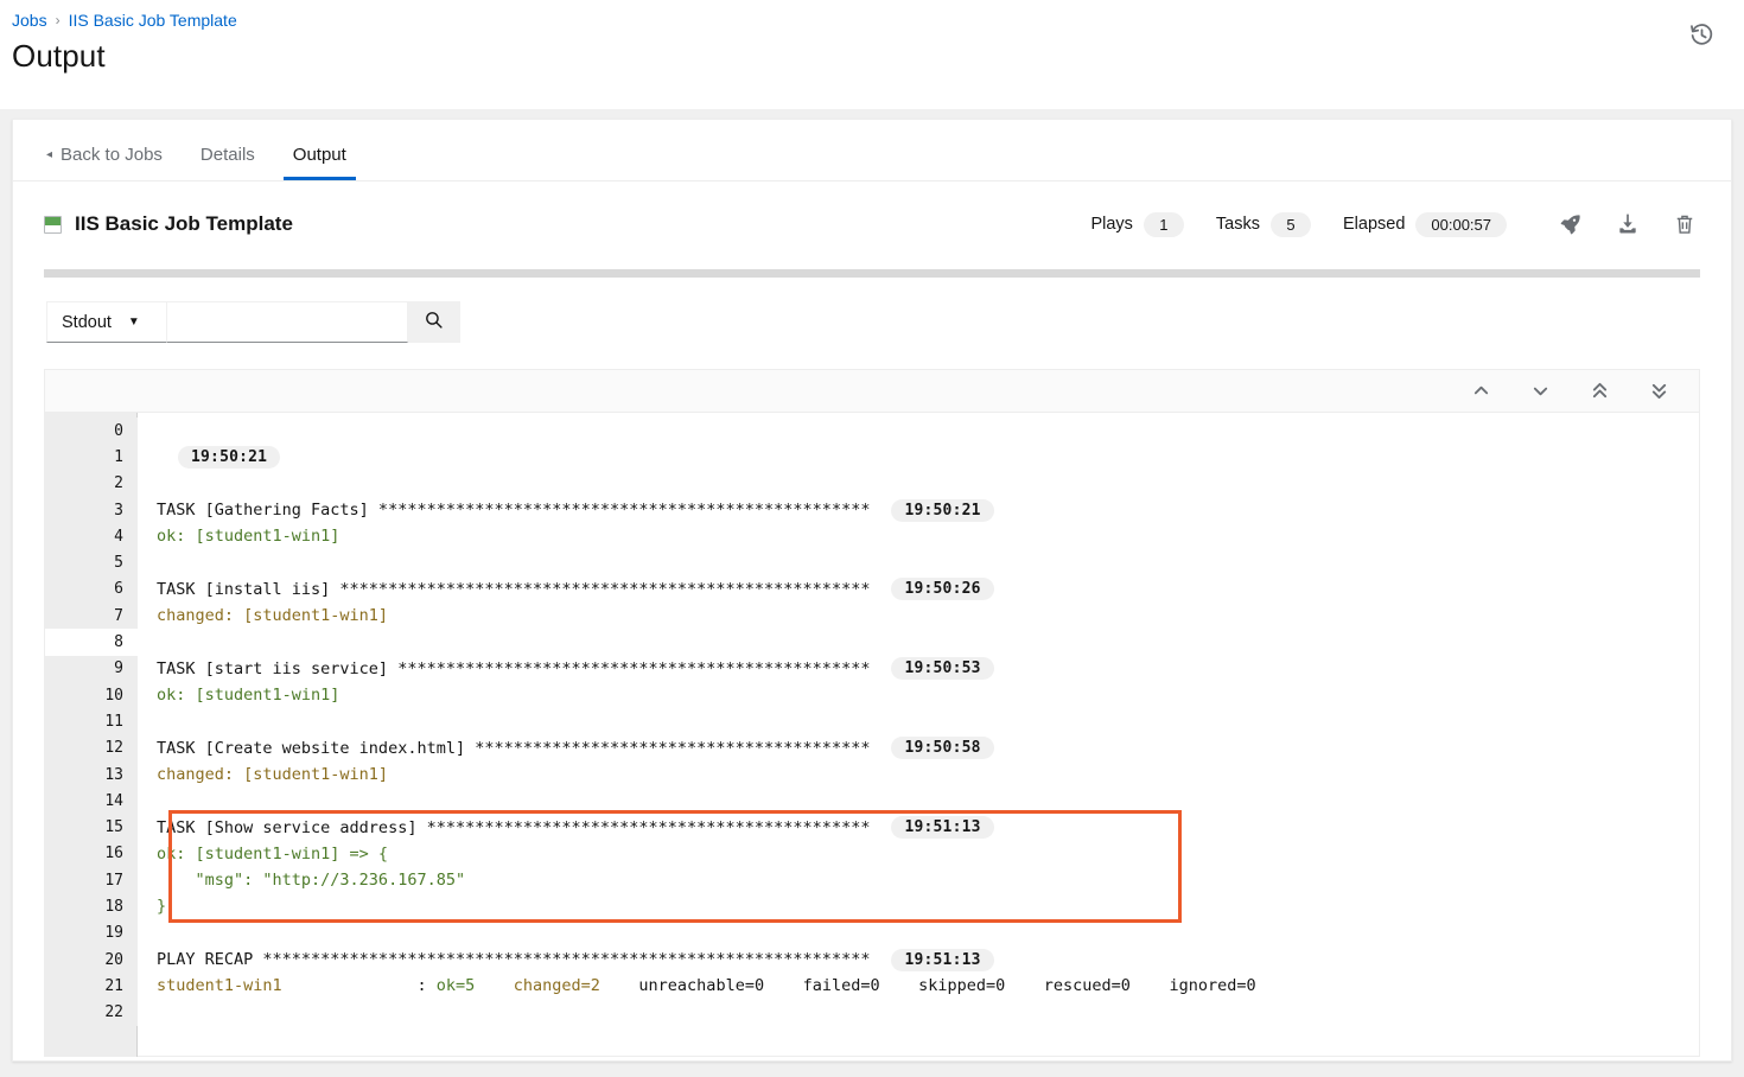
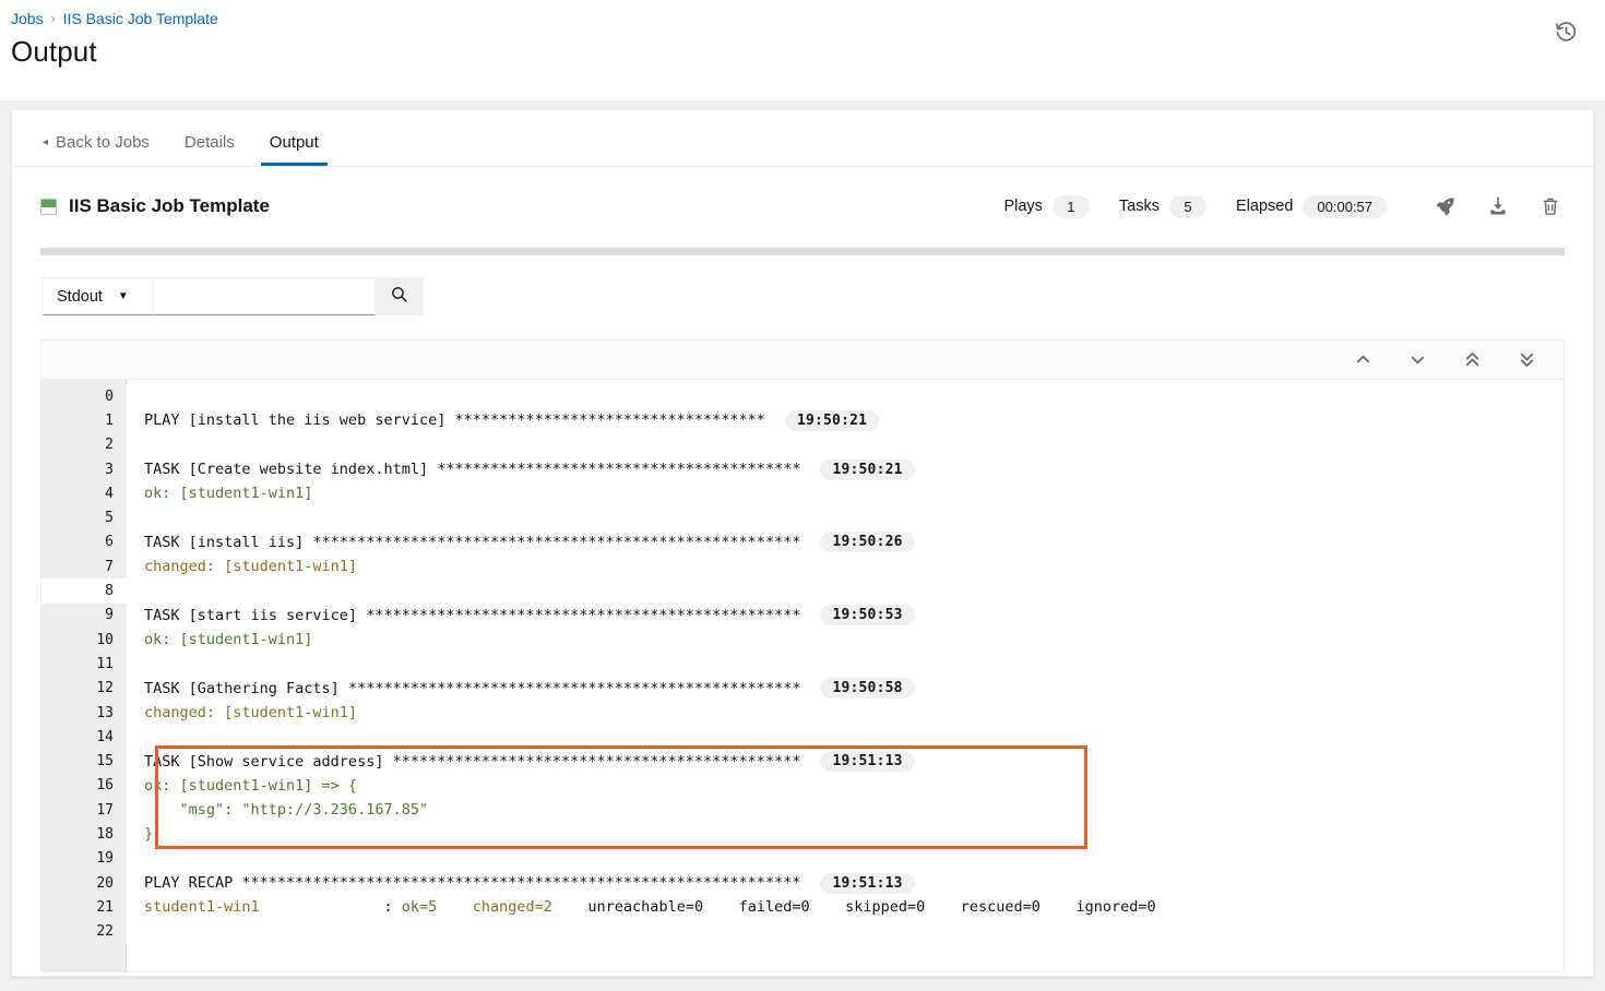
  Jobs
  ›
  IIS Basic Job Template
  Output
  ◂
  Back to Jobs
  Details
  Output
  IIS Basic Job Template
  Plays
  1
  Tasks
  5
  Elapsed
  00:00:57
  Stdout
  ▼
  0
  1
+ PLAY [install the iis web service] ***********************************
  19:50:21
  2
  3
- TASK [Gathering Facts] ***************************************************
+ TASK [Create website index.html] *****************************************
  19:50:21
  4
  ok: [student1-win1]
  5
  6
  TASK [install iis] *******************************************************
  19:50:26
  7
  changed: [student1-win1]
  8
  9
  TASK [start iis service] *************************************************
  19:50:53
  10
  ok: [student1-win1]
  11
  12
- TASK [Create website index.html] *****************************************
+ TASK [Gathering Facts] ***************************************************
  19:50:58
  13
  changed: [student1-win1]
  14
  15
  TASK [Show service address] **********************************************
  19:51:13
  16
  ok: [student1-win1] => {
  17
  "msg": "http://3.236.167.85"
  18
  }
  19
  20
  PLAY RECAP ***************************************************************
  19:51:13
  21
  student1-win1
  :
  ok=5
  changed=2
  unreachable=0 failed=0 skipped=0 rescued=0 ignored=0
  22
